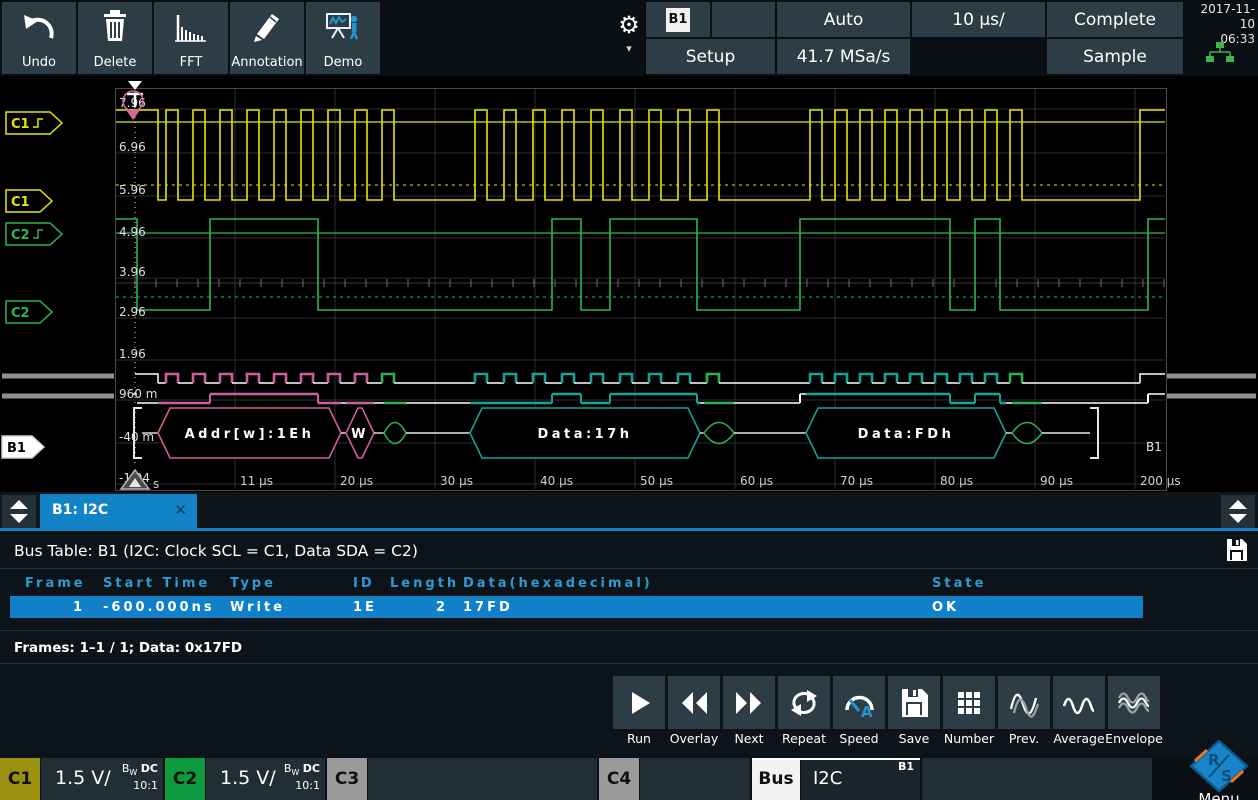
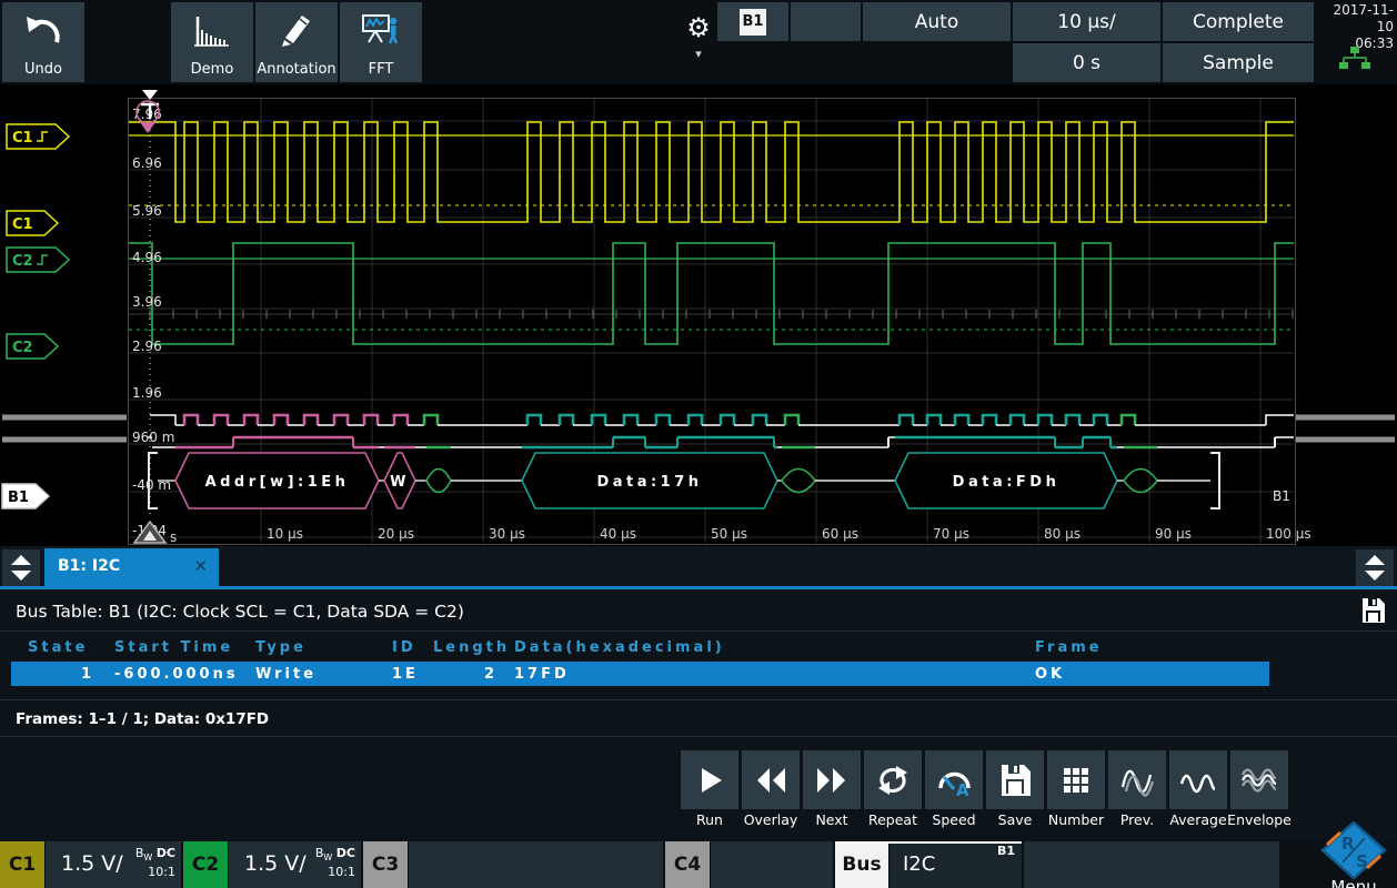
  Undo
- Delete
- FFT
+ Demo
  Annotation
- Demo
+ FFT
  ⚙
  ▾
  B1
- Setup
  Auto
- 41.7 MSa/s
  10 µs/
+ 0 s
  Complete
  Sample
  2017-11-10
  06:33
  Addr[w]:1Eh
  W
  Data:17h
  Data:FDh
  B1
  C1
  C1
  C2
  C2
  B1
  6.96
  5.96
  4.96
  3.96
  2.96
  1.96
  960 m
  -40 m
- 11 µs
+ 10 µs
  20 µs
  30 µs
  40 µs
  50 µs
  60 µs
  70 µs
  80 µs
  90 µs
- 200 µs
+ 100 µs
  s
  B1: I2C
  ✕
  Bus Table: B1 (I2C: Clock SCL = C1, Data SDA = C2)
- Frame
+ State
  Start Time
  Type
  ID
  Length
  Data(hexadecimal)
- State
+ Frame
  1
  -600.000ns
  Write
  1E
  2
  17FD
  OK
  Frames: 1–1 / 1; Data: 0x17FD
  Run
  Overlay
  Next
  Repeat
  A
  Speed
  Save
  Number
  Prev.
  Average
  Envelope
  C1
  1.5 V/
  BW DC
  10:1
  C2
  1.5 V/
  BW DC
  10:1
  C3
  C4
  Bus
  I2C
  B1
  R
  S
  Menu
